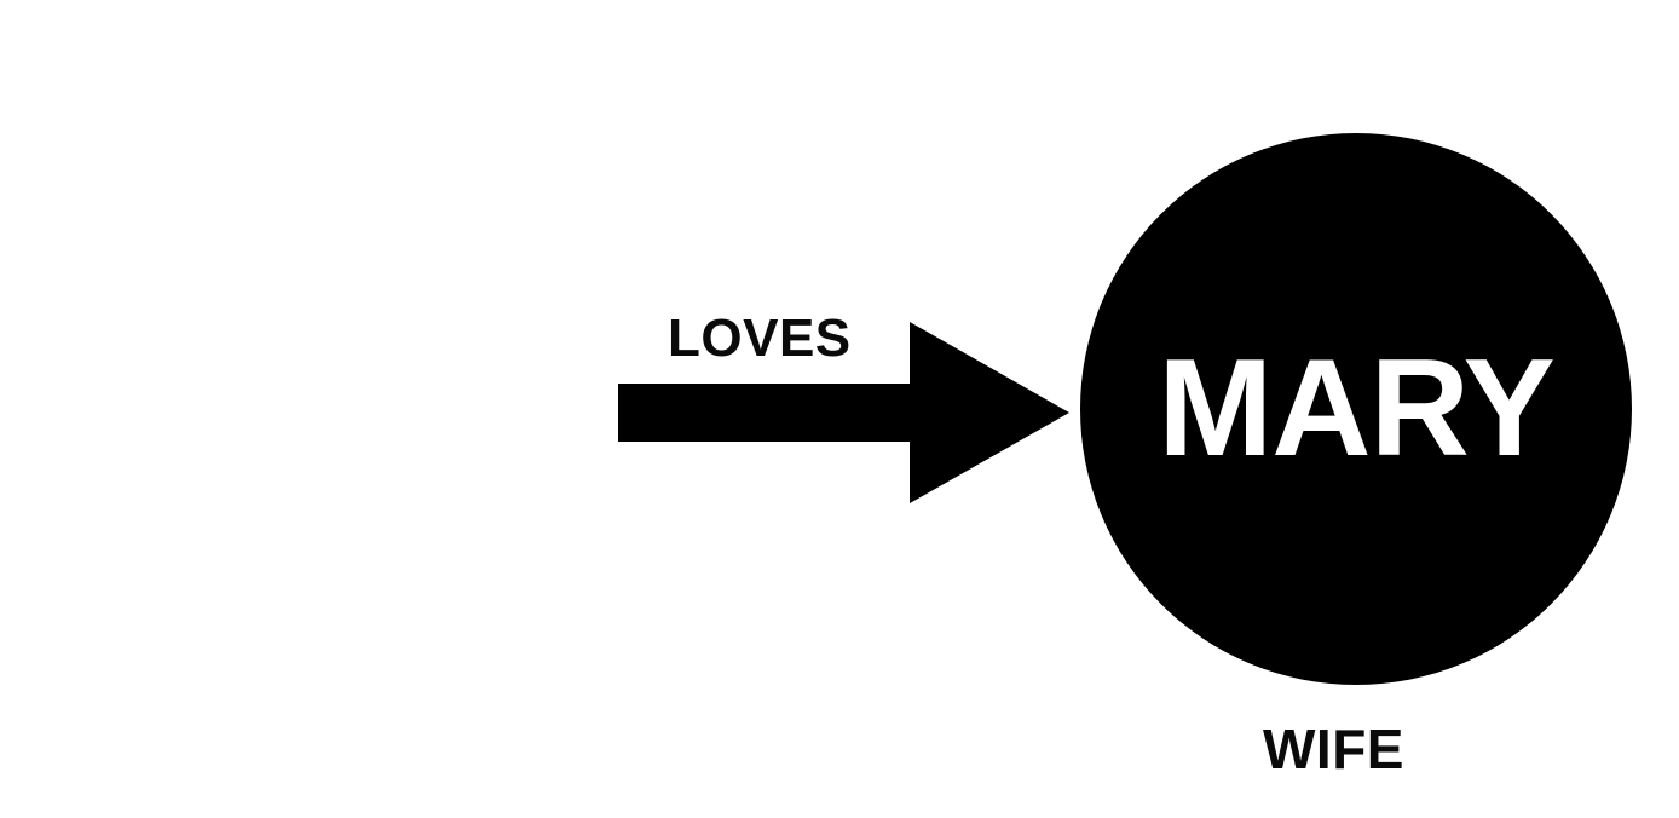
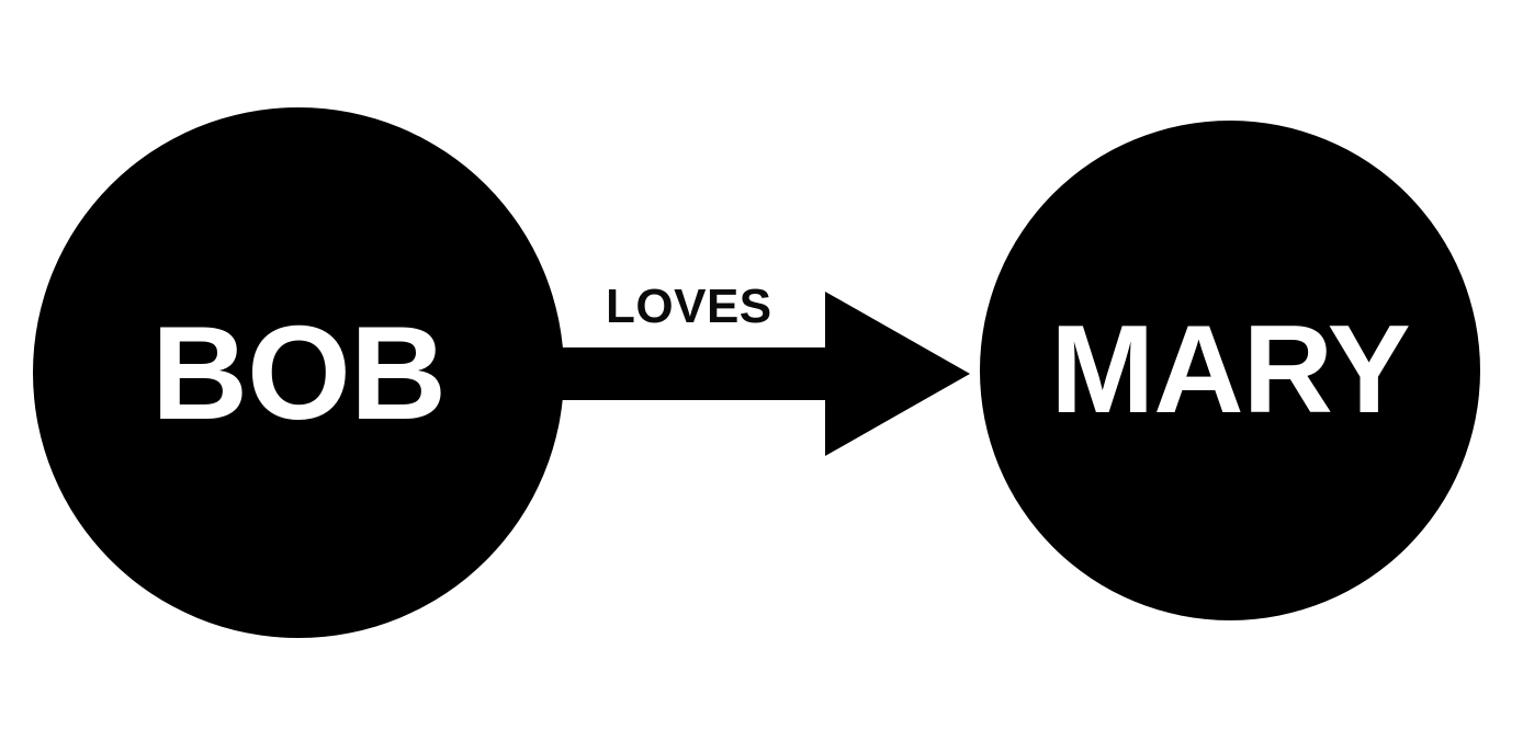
+ BOB
  LOVES
  MARY
- WIFE
